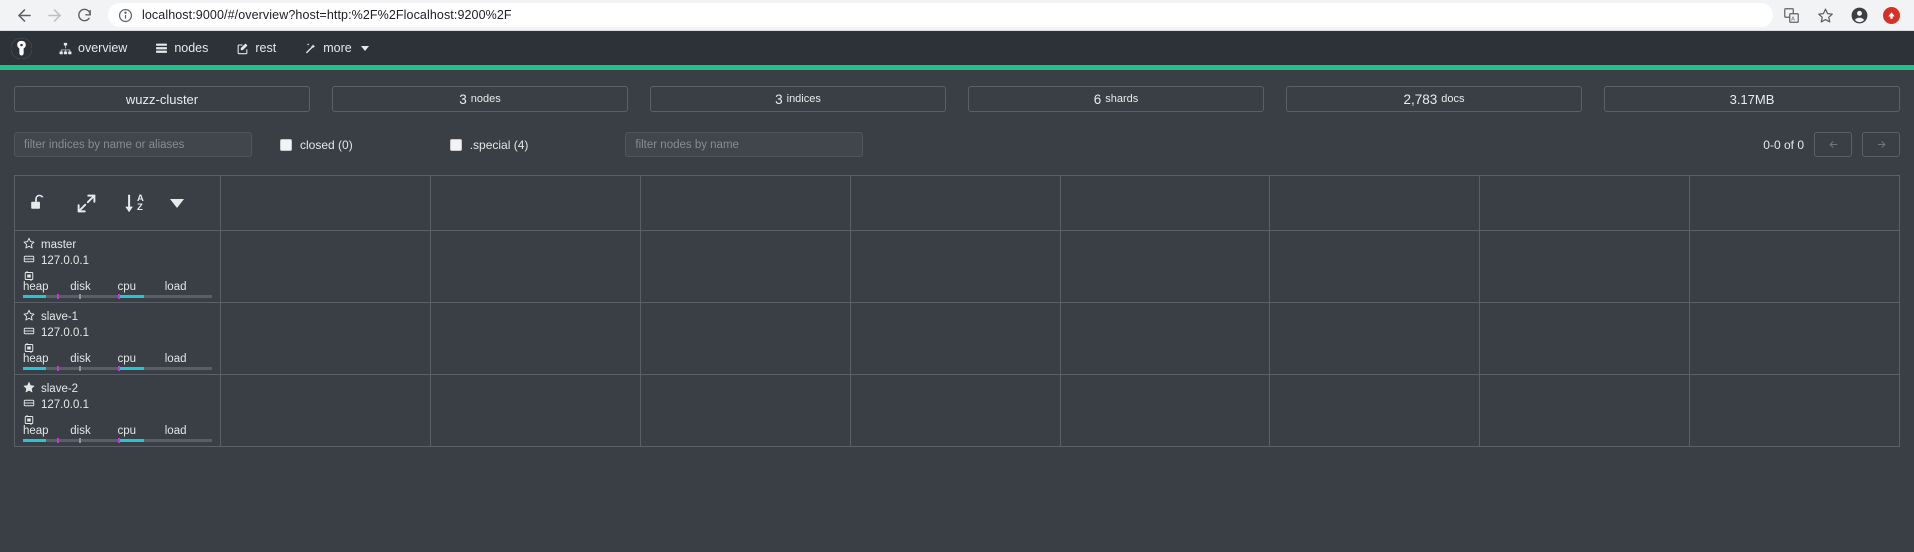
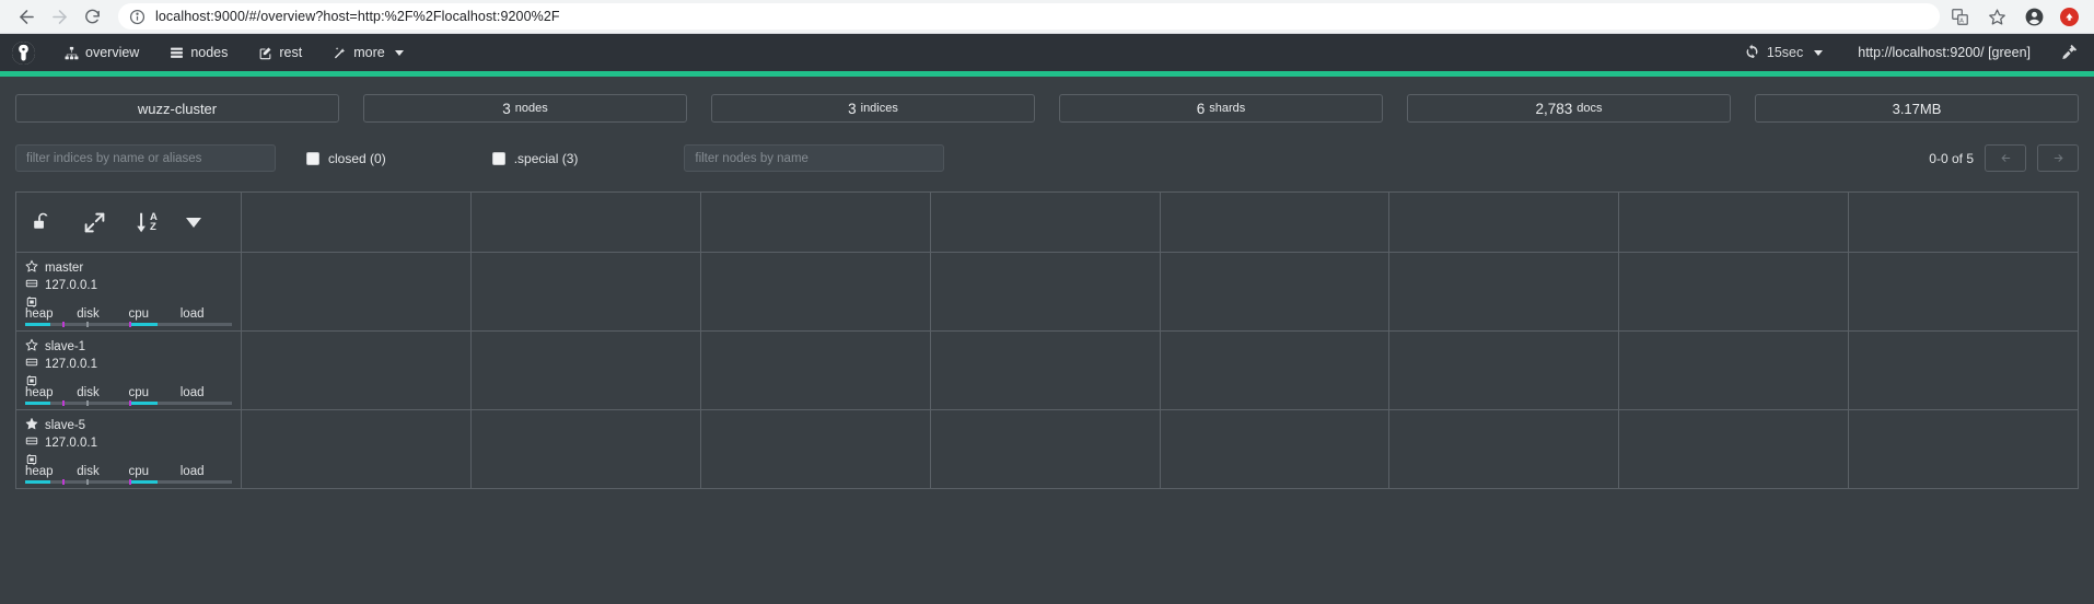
  localhost:9000/#/overview?host=http:%2F%2Flocalhost:9200%2F
  overview
  nodes
  rest
  more
+ 15sec
+ http://localhost:9200/ [green]
  wuzz-cluster
  3
  nodes
  3
  indices
  6
  shards
  2,783
  docs
  3.17MB
  filter indices by name or aliases
  closed (0)
- .special (4)
+ .special (3)
  filter nodes by name
- 0-0 of 0
+ 0-0 of 5
  A Z
  master 127.0.0.1 heap disk cpu load
  slave-1 127.0.0.1 heap disk cpu load
- slave-2 127.0.0.1 heap disk cpu load
+ slave-5 127.0.0.1 heap disk cpu load
